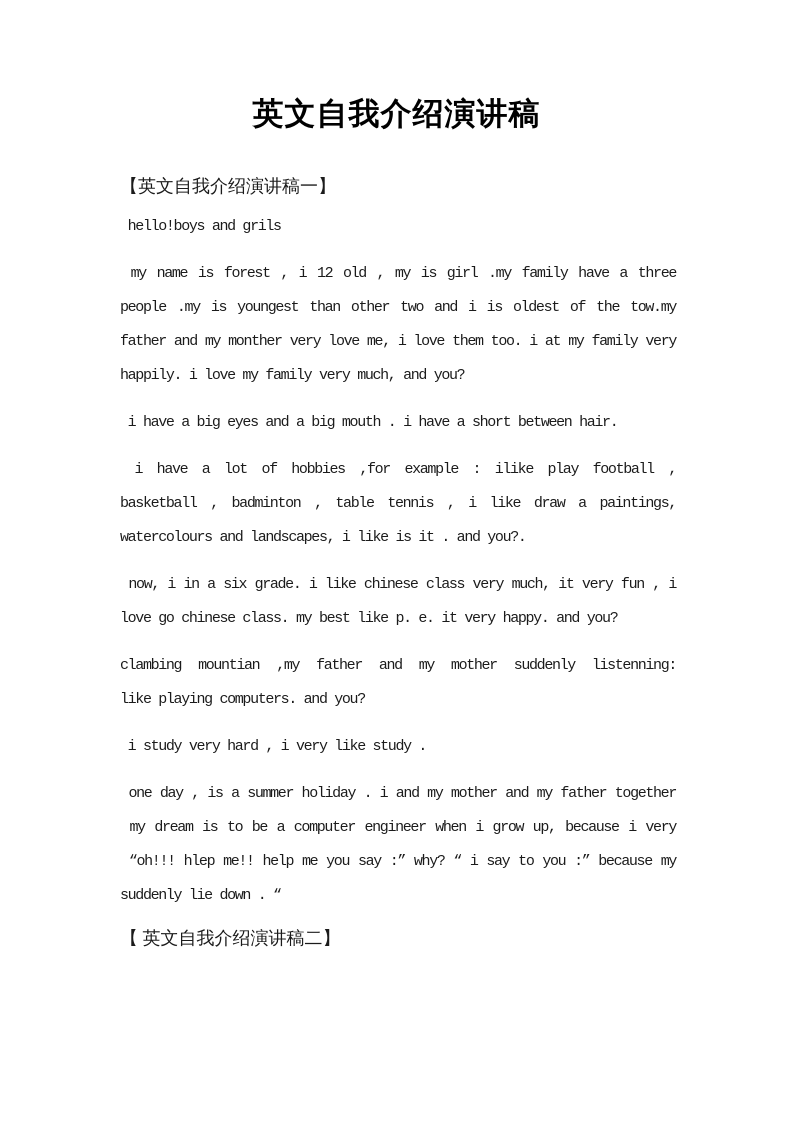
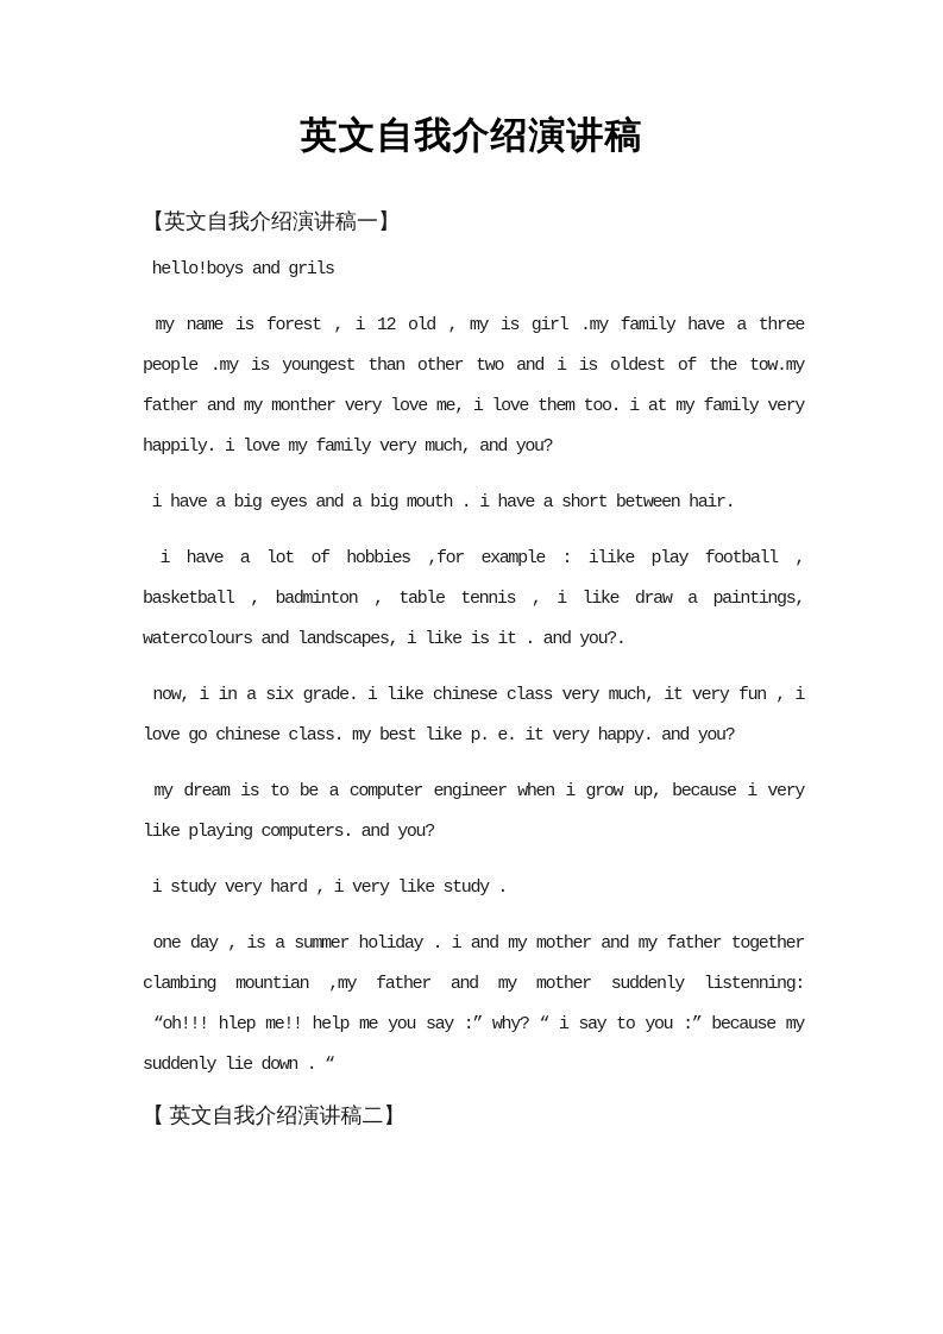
  英文自我介绍演讲稿
  【英文自我介绍演讲稿一】
  hello!boys and grils
  my name is forest , i 12 old , my is girl .my family have a three
  people .my is youngest than other two and i is oldest of the tow.my
  father and my monther very love me, i love them too. i at my family very
  happily. i love my family very much, and you?
  i have a big eyes and a big mouth . i have a short between hair.
  i have a lot of hobbies ,for example : ilike play football ,
  basketball , badminton , table tennis , i like draw a paintings,
  watercolours and landscapes, i like is it . and you?.
  now, i in a six grade. i like chinese class very much, it very fun , i
  love go chinese class. my best like p. e. it very happy. and you?
- clambing mountian ,my father and my mother suddenly listenning:
+ my dream is to be a computer engineer when i grow up, because i very
  like playing computers. and you?
  i study very hard , i very like study .
  one day , is a summer holiday . i and my mother and my father together
- my dream is to be a computer engineer when i grow up, because i very
+ clambing mountian ,my father and my mother suddenly listenning:
  “oh!!! hlep me!! help me you say :” why? “ i say to you :” because my
  suddenly lie down . “
  【 英文自我介绍演讲稿二】
